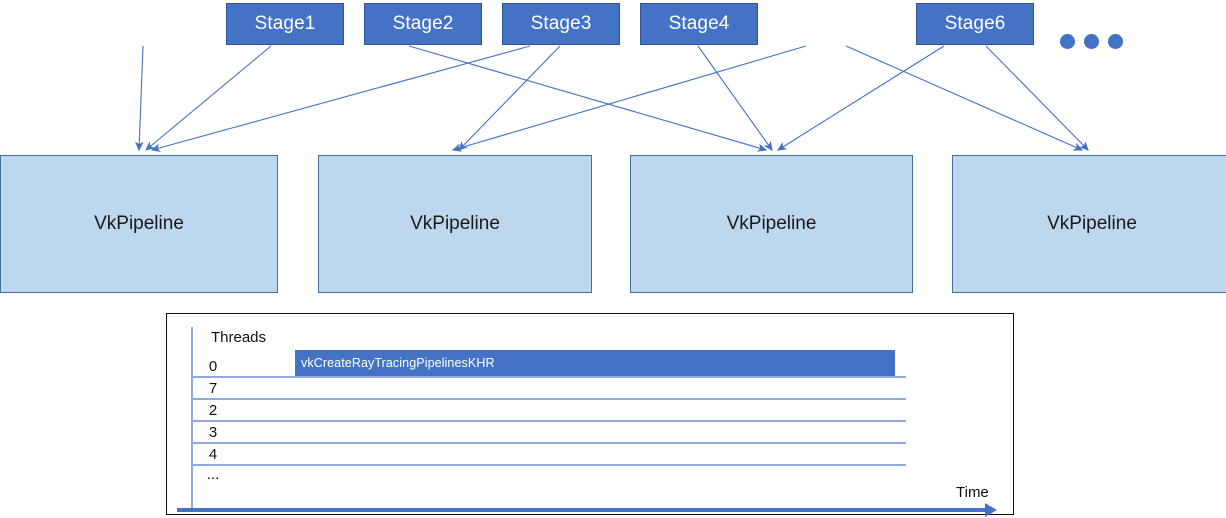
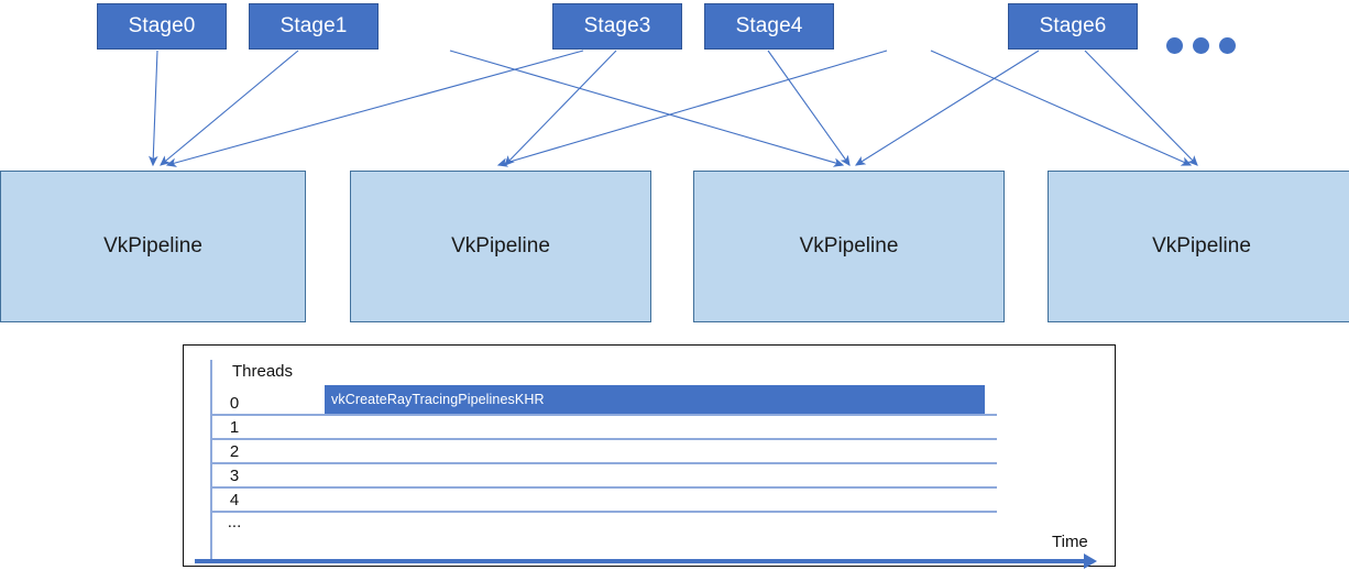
+ Stage0
  Stage1
- Stage2
  Stage3
  Stage4
  Stage6
  VkPipeline
  VkPipeline
  VkPipeline
  VkPipeline
  Threads
  0
- 7
+ 1
  2
  3
  4
  ...
  vkCreateRayTracingPipelinesKHR
  Time
